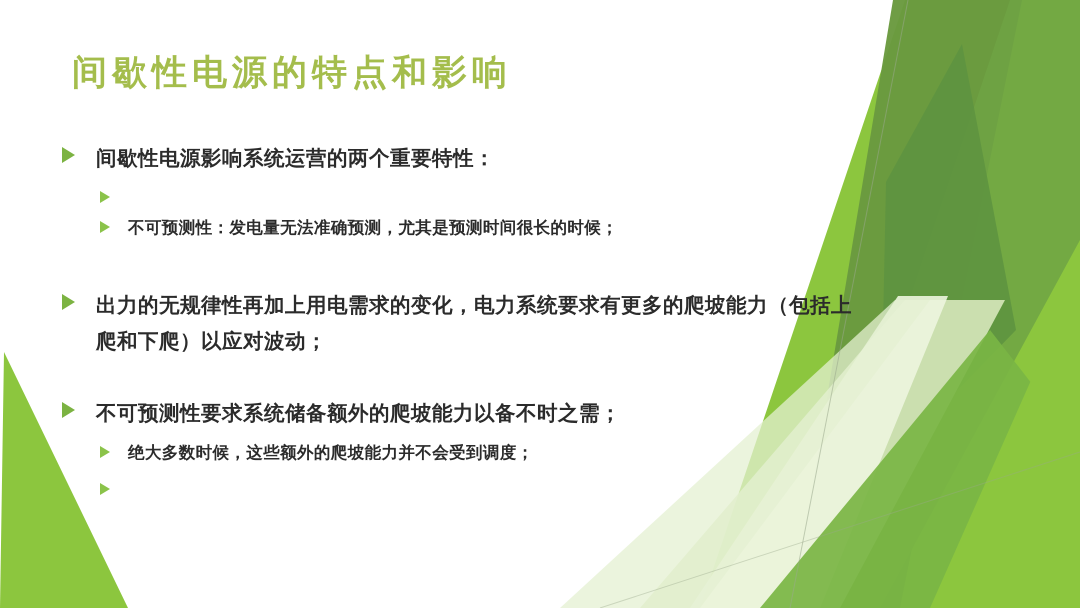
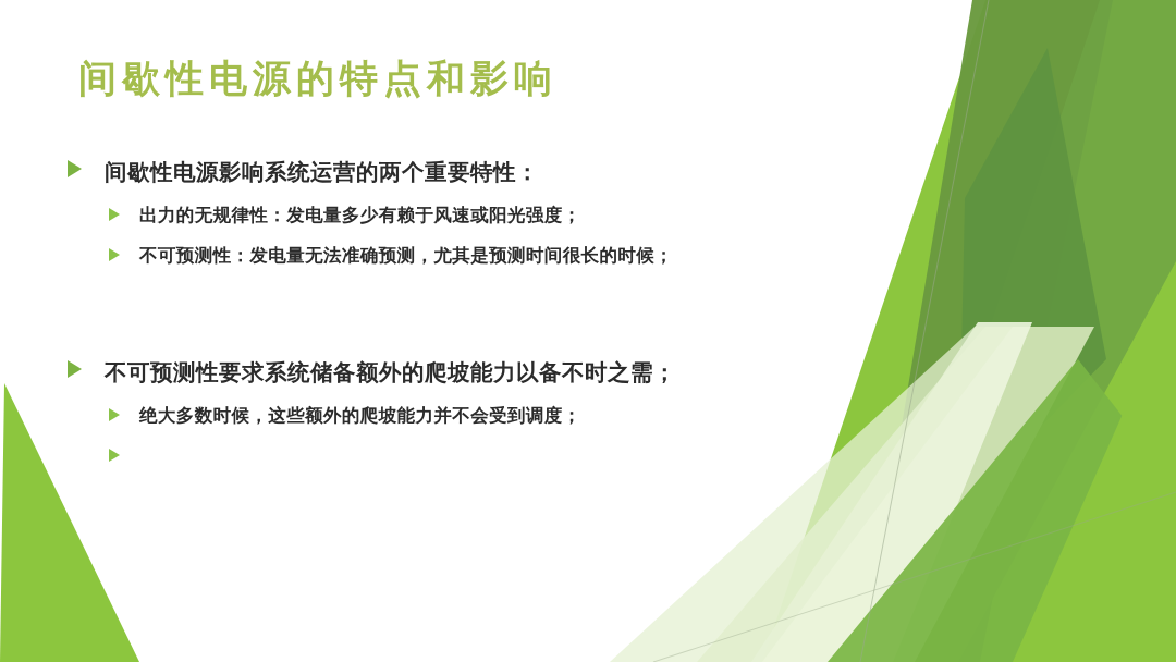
  间歇性电源的特点和影响
  间歇性电源影响系统运营的两个重要特性：
+ 出力的无规律性：发电量多少有赖于风速或阳光强度；
  不可预测性：发电量无法准确预测，尤其是预测时间很长的时候；
- 出力的无规律性再加上用电需求的变化，电力系统要求有更多的爬坡能力（包括上爬和下爬）以应对波动；
  不可预测性要求系统储备额外的爬坡能力以备不时之需；
  绝大多数时候，这些额外的爬坡能力并不会受到调度；
